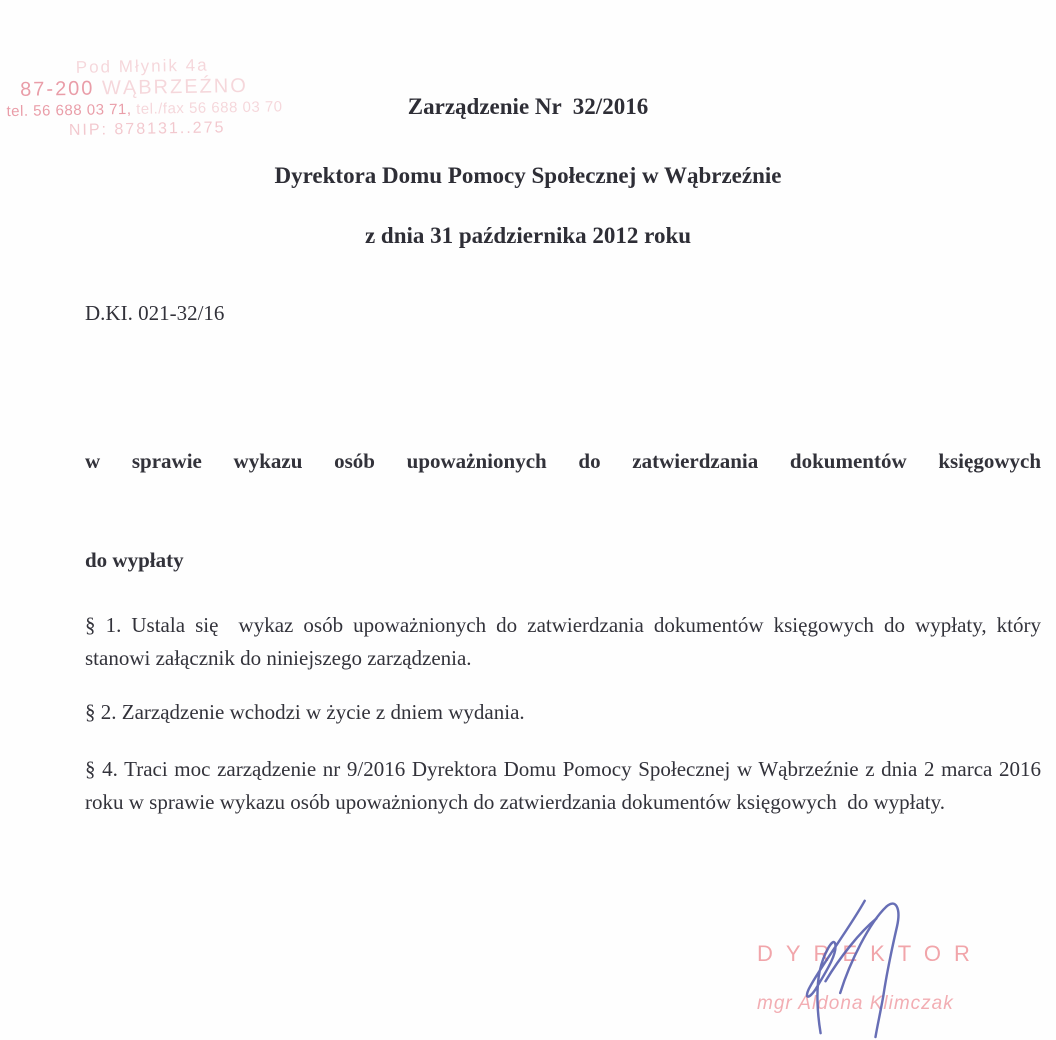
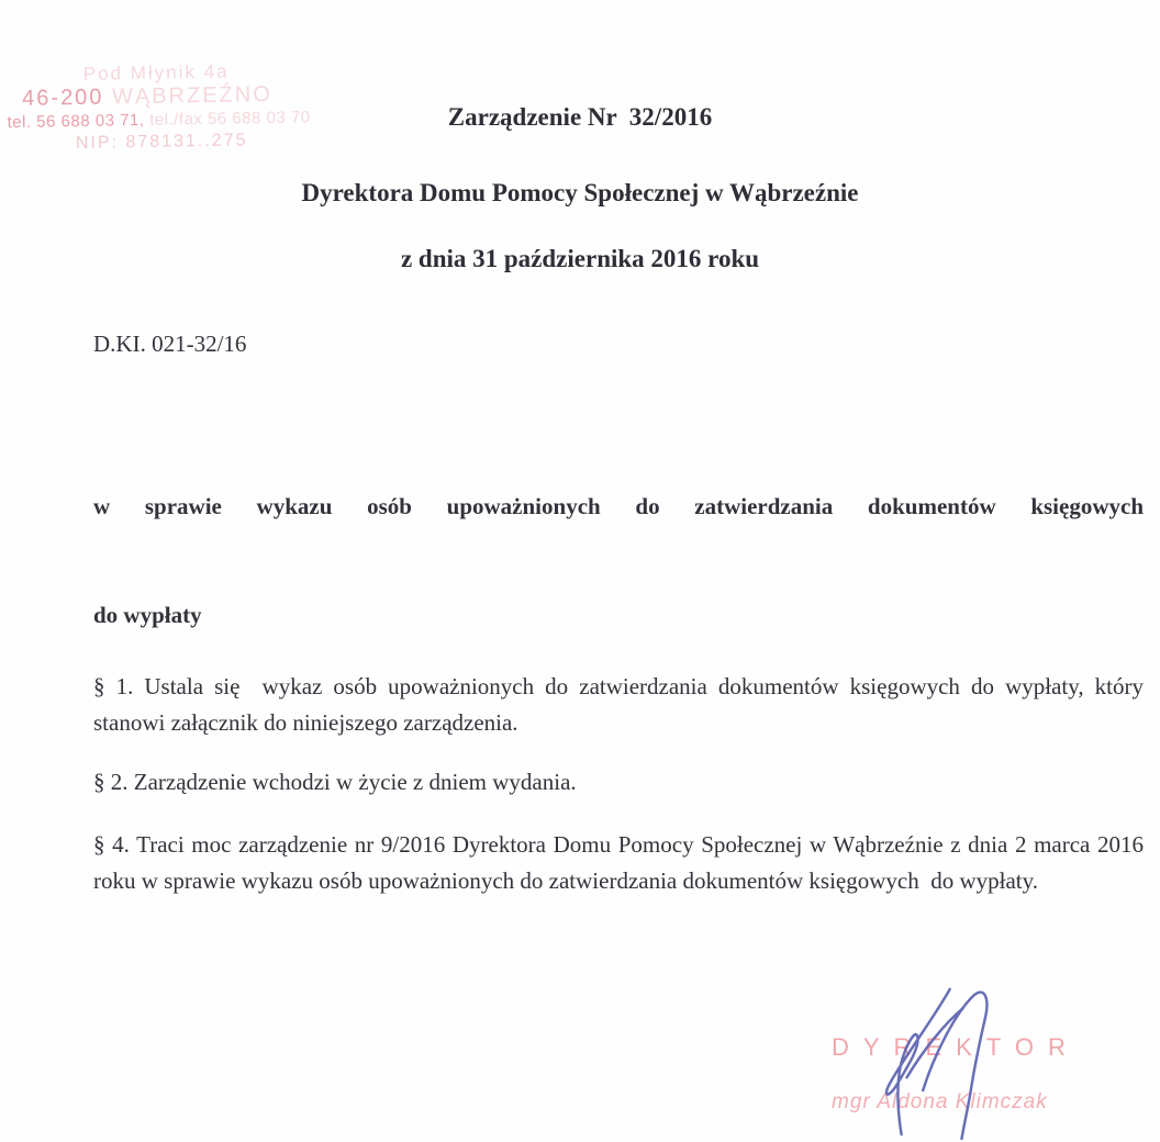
  Pod Młynik 4a
- 87-200 WĄBRZEŹNO
+ 46-200 WĄBRZEŹNO
  tel. 56 688 03 71, tel./fax 56 688 03 70
  NIP: 878131..275
  Zarządzenie Nr 32/2016
  Dyrektora Domu Pomocy Społecznej w Wąbrzeźnie
- z dnia 31 października 2012 roku
+ z dnia 31 października 2016 roku
  D.KI. 021-32/16
  w sprawie wykazu osób upoważnionych do zatwierdzania dokumentów księgowych
  do wypłaty
  § 1. Ustala się wykaz osób upoważnionych do zatwierdzania dokumentów księgowych do wypłaty, który stanowi załącznik do niniejszego zarządzenia.
  § 2. Zarządzenie wchodzi w życie z dniem wydania.
  § 4. Traci moc zarządzenie nr 9/2016 Dyrektora Domu Pomocy Społecznej w Wąbrzeźnie z dnia 2 marca 2016 roku w sprawie wykazu osób upoważnionych do zatwierdzania dokumentów księgowych do wypłaty.
  DYRKTOR
  mgr Aldona Klimczak
